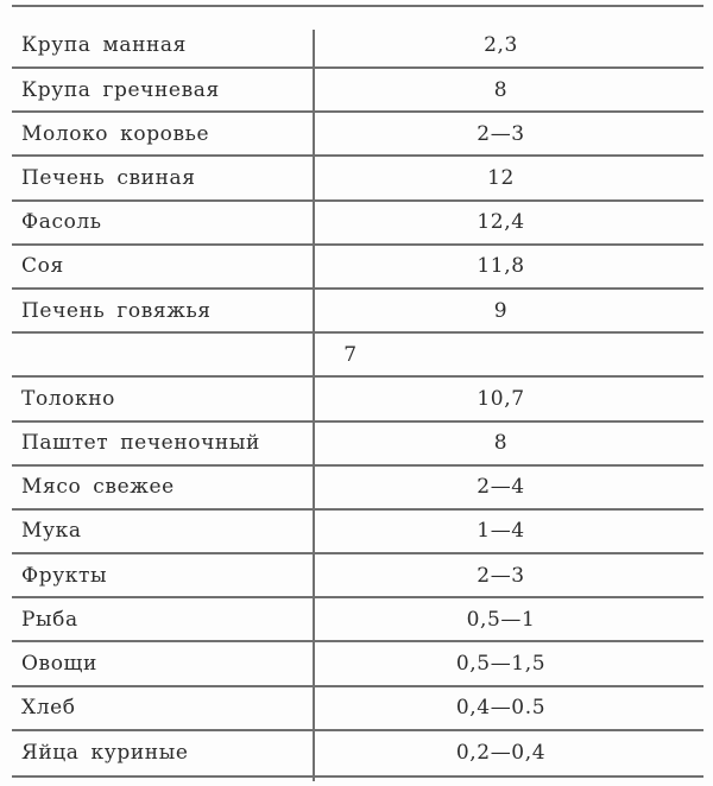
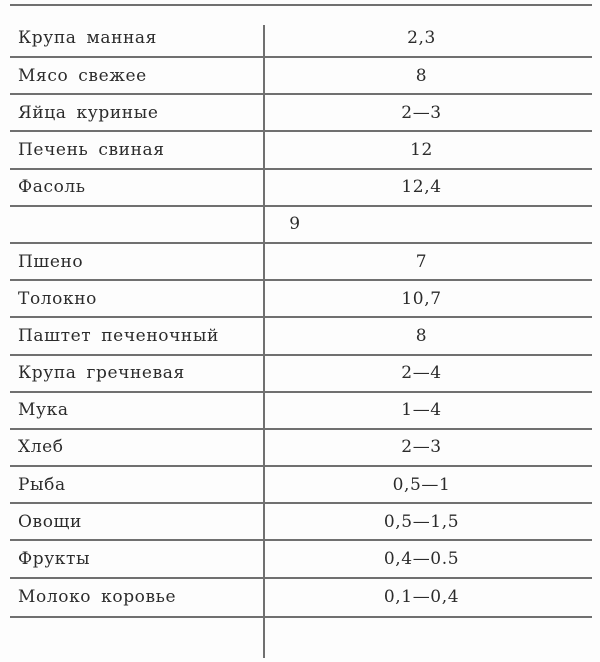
  Крупа манная
  2,3
- Крупа гречневая
+ Мясо свежее
  8
- Молоко коровье
+ Яйца куриные
  2—3
  Печень свиная
  12
  Фасоль
  12,4
- Соя
- 11,8
- Печень говяжья
  9
+ Пшено
  7
  Толокно
  10,7
  Паштет печеночный
  8
- Мясо свежее
+ Крупа гречневая
  2—4
  Мука
  1—4
- Фрукты
+ Хлеб
  2—3
  Рыба
  0,5—1
  Овощи
  0,5—1,5
- Хлеб
+ Фрукты
  0,4—0.5
- Яйца куриные
+ Молоко коровье
- 0,2—0,4
+ 0,1—0,4
